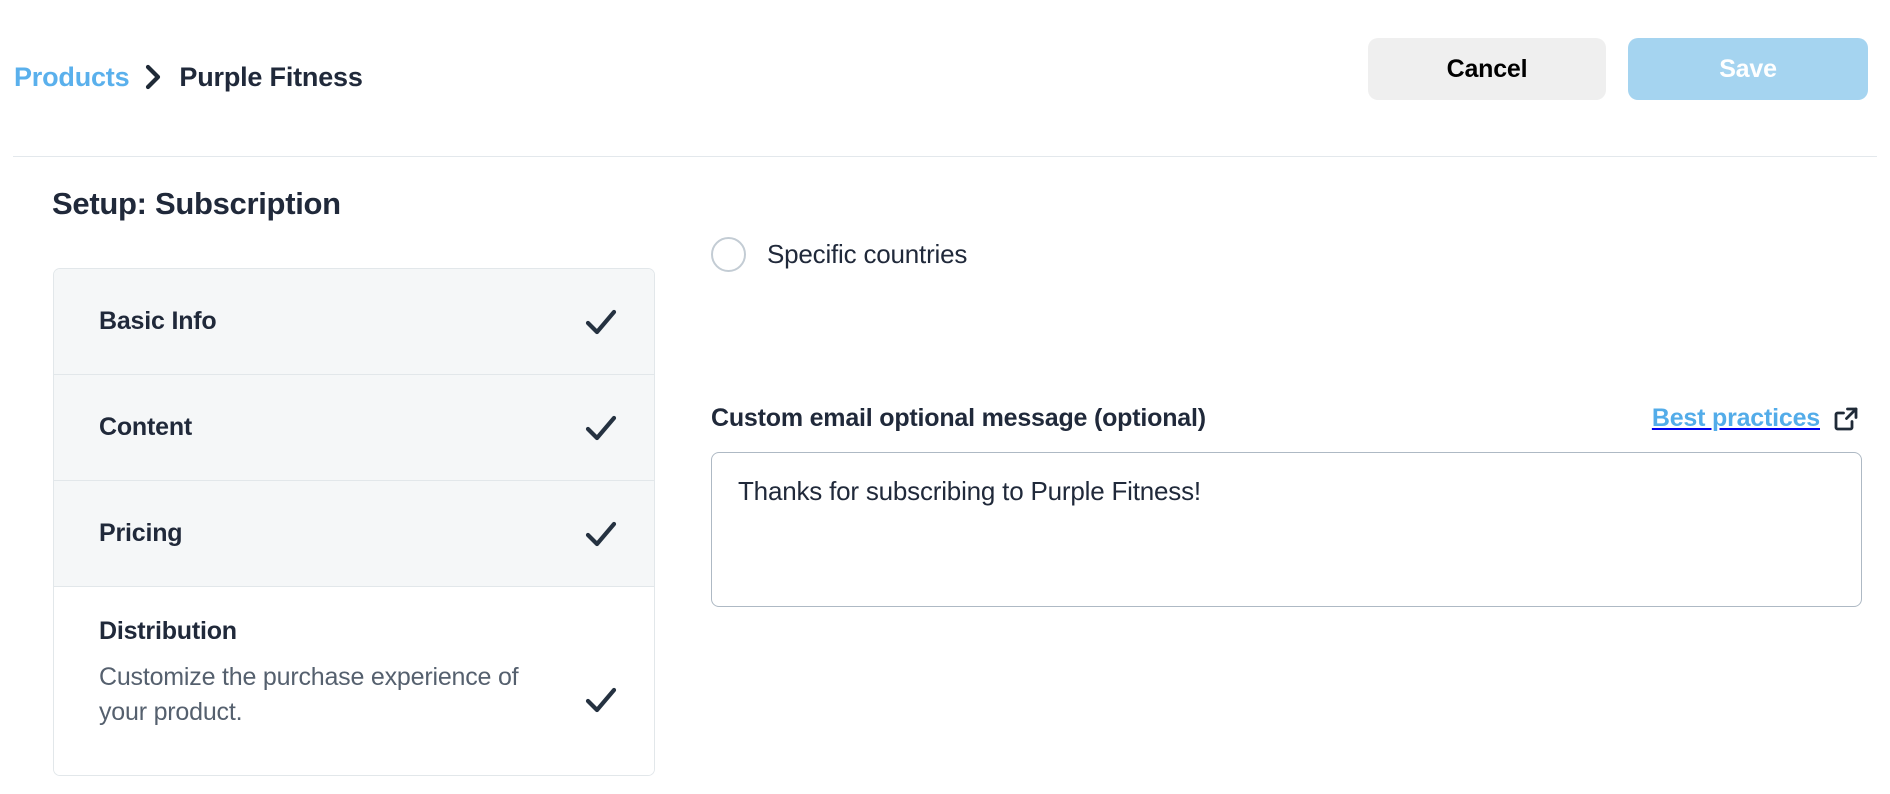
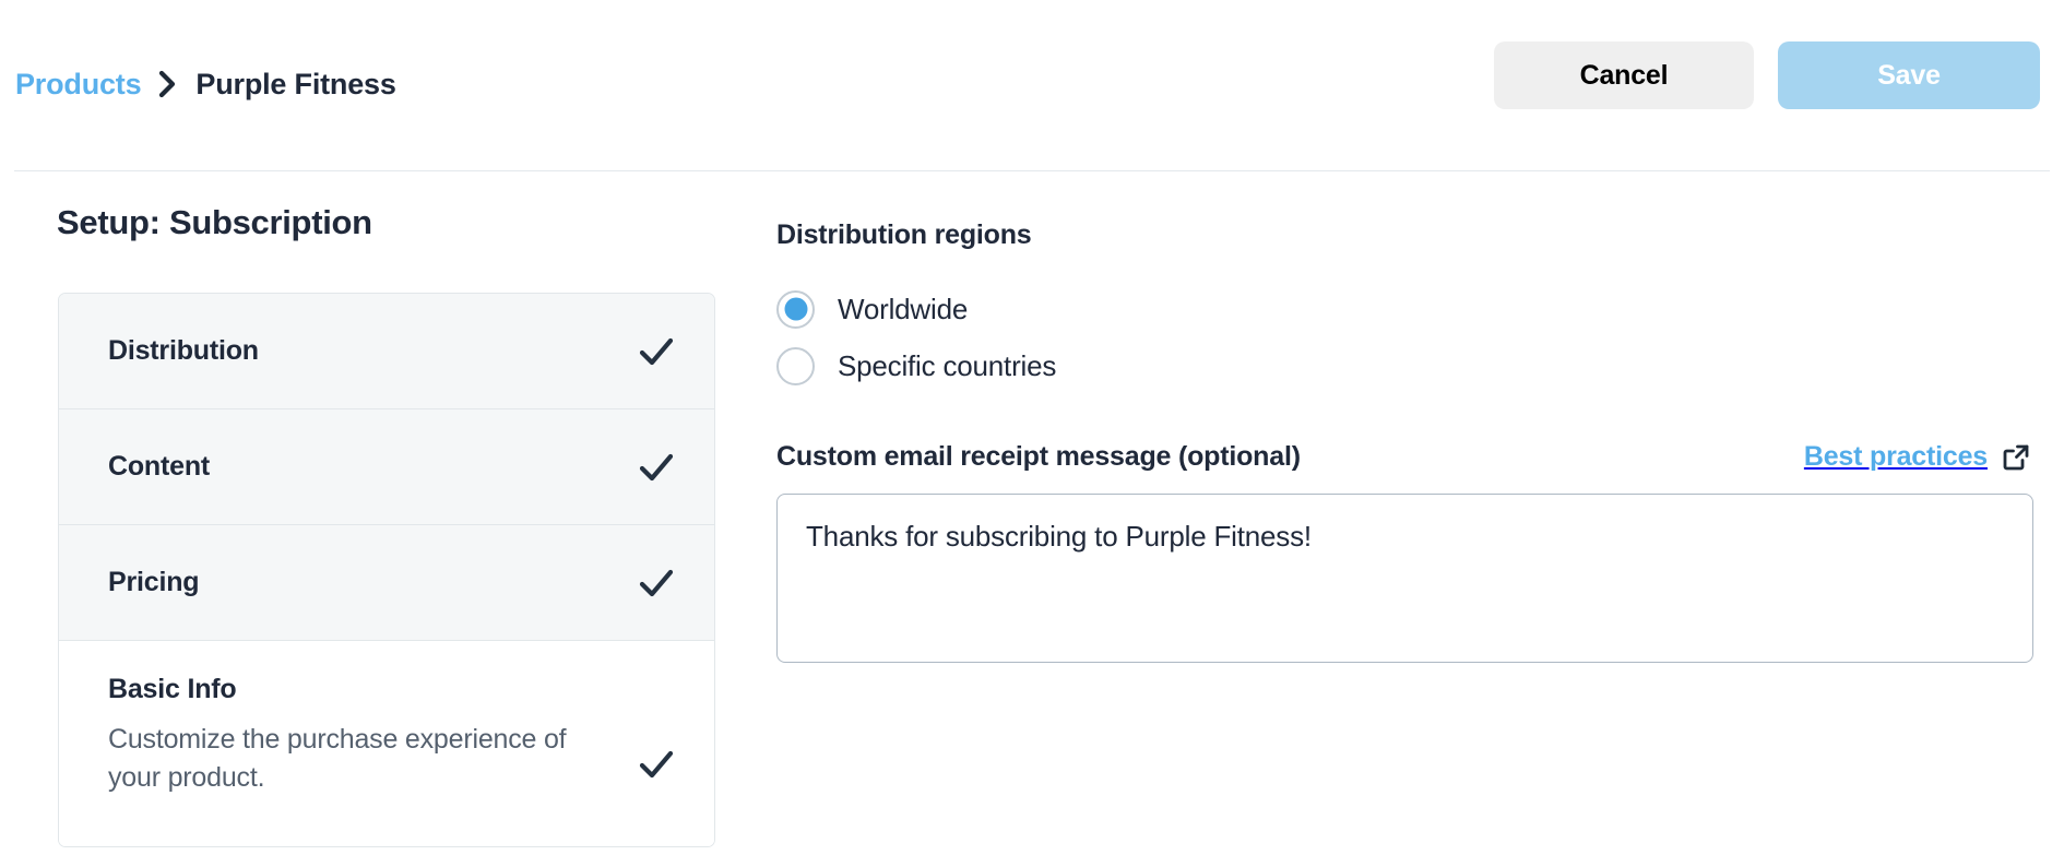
  Products
  Purple Fitness
  Cancel
  Save
  Setup: Subscription
- Basic Info
+ Distribution
  Content
  Pricing
- Distribution
+ Basic Info
  Customize the purchase experience of your product.
+ Distribution regions
+ Worldwide
  Specific countries
- Custom email optional message (optional)
+ Custom email receipt message (optional)
  Best practices
  Thanks for subscribing to Purple Fitness!
